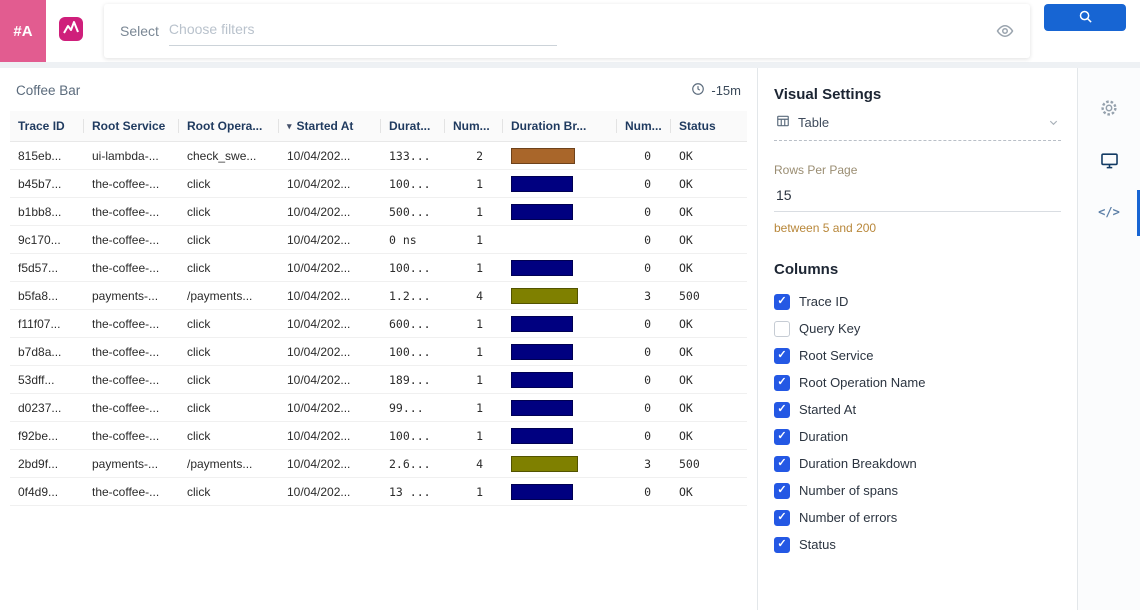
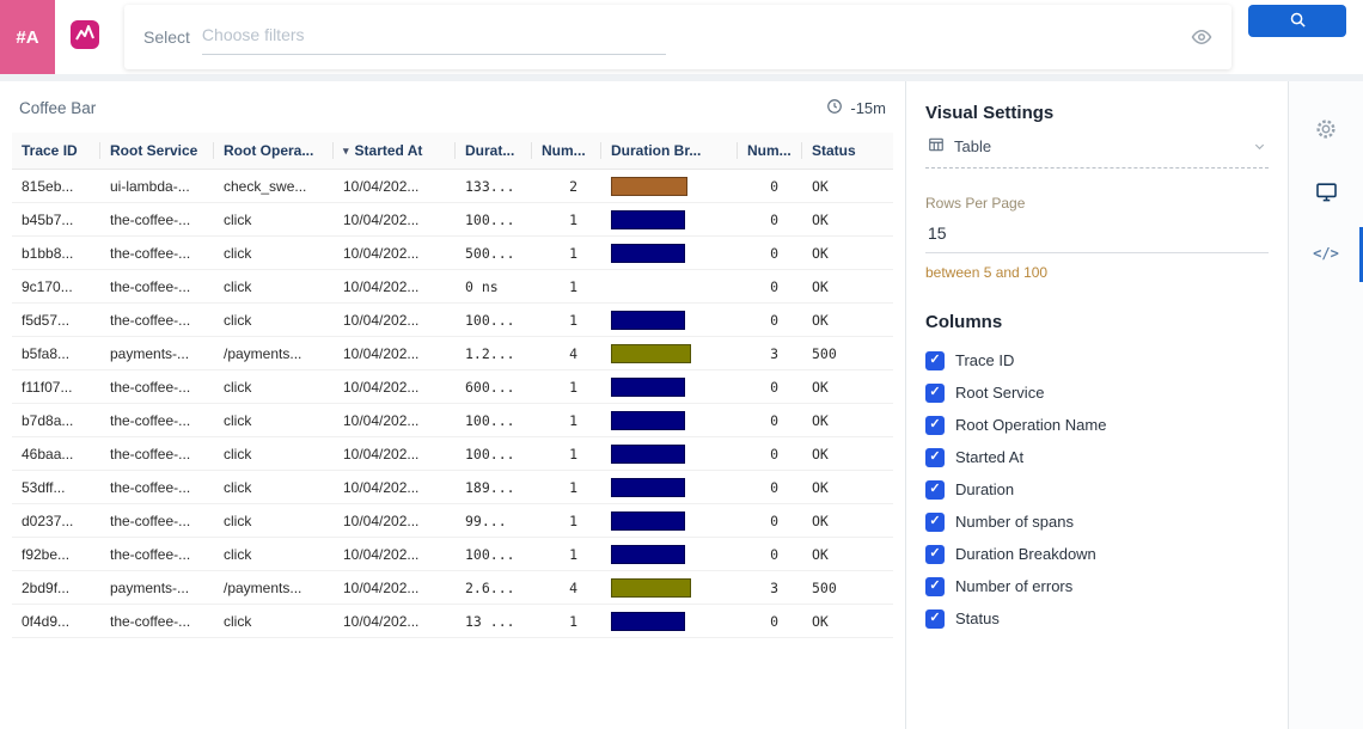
  #A
  Select
  Choose filters
  Coffee Bar
  -15m
  Trace ID	Root Service	Root Opera...	▾ Started At	Durat...	Num...	Duration Br...	Num...	Status
  815eb...	ui-lambda-...	check_swe...	10/04/202...	133...	2		0	OK
  b45b7...	the-coffee-...	click	10/04/202...	100...	1		0	OK
  b1bb8...	the-coffee-...	click	10/04/202...	500...	1		0	OK
  9c170...	the-coffee-...	click	10/04/202...	0 ns	1		0	OK
  f5d57...	the-coffee-...	click	10/04/202...	100...	1		0	OK
  b5fa8...	payments-...	/payments...	10/04/202...	1.2...	4		3	500
  f11f07...	the-coffee-...	click	10/04/202...	600...	1		0	OK
  b7d8a...	the-coffee-...	click	10/04/202...	100...	1		0	OK
+ 46baa...	the-coffee-...	click	10/04/202...	100...	1		0	OK
  53dff...	the-coffee-...	click	10/04/202...	189...	1		0	OK
  d0237...	the-coffee-...	click	10/04/202...	99...	1		0	OK
  f92be...	the-coffee-...	click	10/04/202...	100...	1		0	OK
  2bd9f...	payments-...	/payments...	10/04/202...	2.6...	4		3	500
  0f4d9...	the-coffee-...	click	10/04/202...	13 ...	1		0	OK
  Visual Settings
  Table
  Rows Per Page
  15
- between 5 and 200
+ between 5 and 100
  Columns
  ✓
  Trace ID
- Query Key
  ✓
  Root Service
  ✓
  Root Operation Name
  ✓
  Started At
  ✓
  Duration
  ✓
- Duration Breakdown
+ Number of spans
  ✓
- Number of spans
+ Duration Breakdown
  ✓
  Number of errors
  ✓
  Status
  </>
